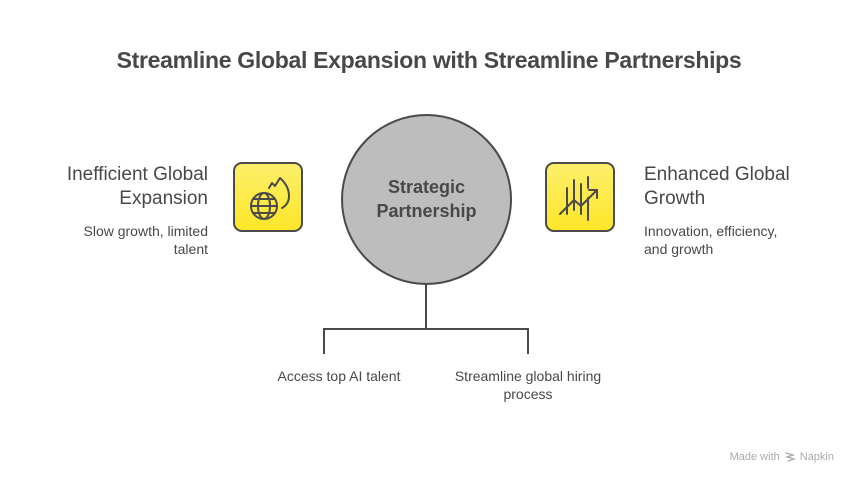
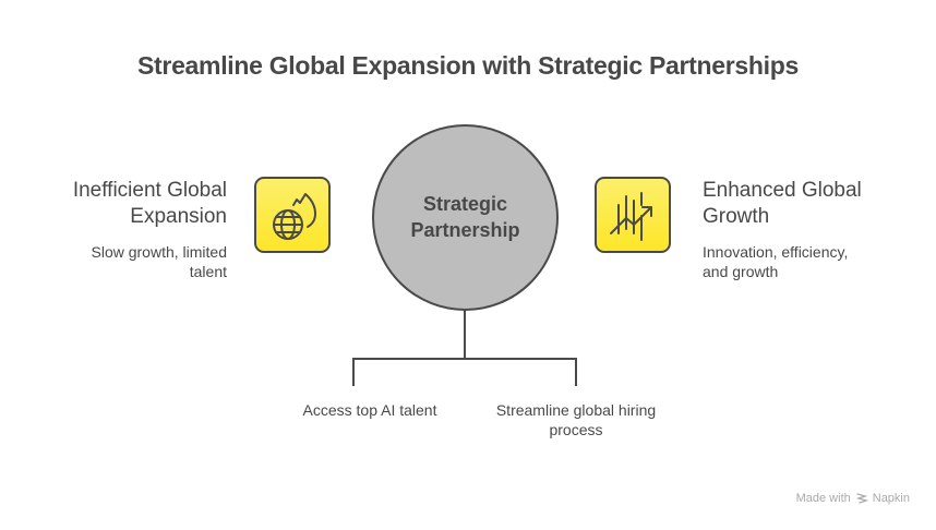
- Streamline Global Expansion with Streamline Partnerships
+ Streamline Global Expansion with Strategic Partnerships
  Inefficient Global
  Expansion
  Slow growth, limited
  talent
  Strategic
  Partnership
  Access top AI talent
  Streamline global hiring
  process
  Enhanced Global
  Growth
  Innovation, efficiency,
  and growth
  Made with
  Napkin
